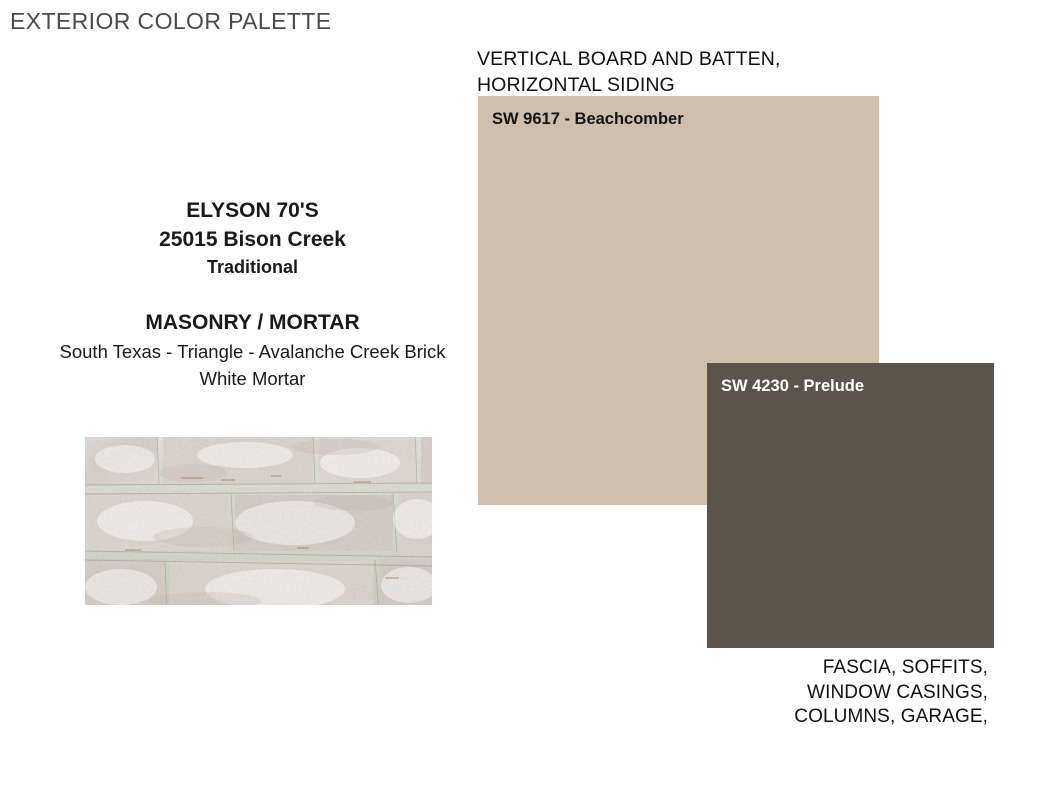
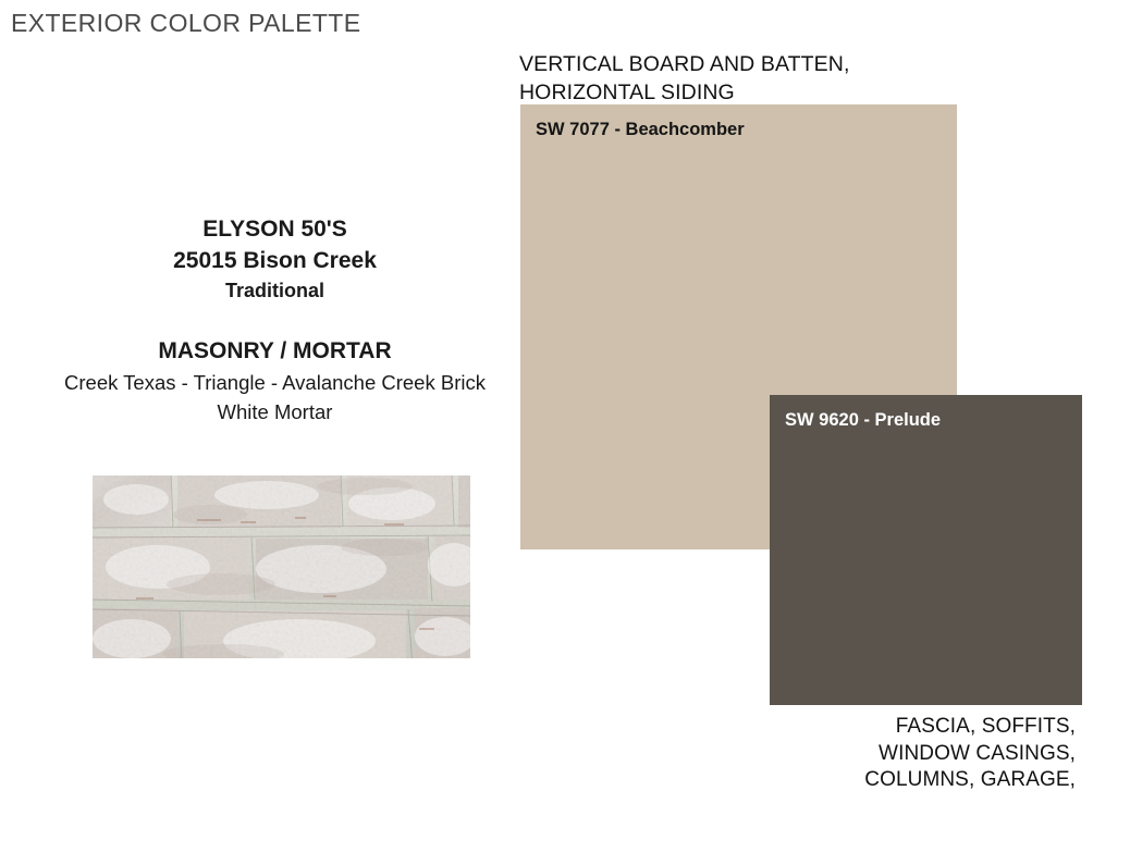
  EXTERIOR COLOR PALETTE
- ELYSON 70'S
+ ELYSON 50'S
  25015 Bison Creek
  Traditional
  MASONRY / MORTAR
- South Texas - Triangle - Avalanche Creek Brick
+ Creek Texas - Triangle - Avalanche Creek Brick
  White Mortar
  VERTICAL BOARD AND BATTEN,
  HORIZONTAL SIDING
- SW 9617 - Beachcomber
+ SW 7077 - Beachcomber
- SW 4230 - Prelude
+ SW 9620 - Prelude
  FASCIA, SOFFITS,
  WINDOW CASINGS,
  COLUMNS, GARAGE,
